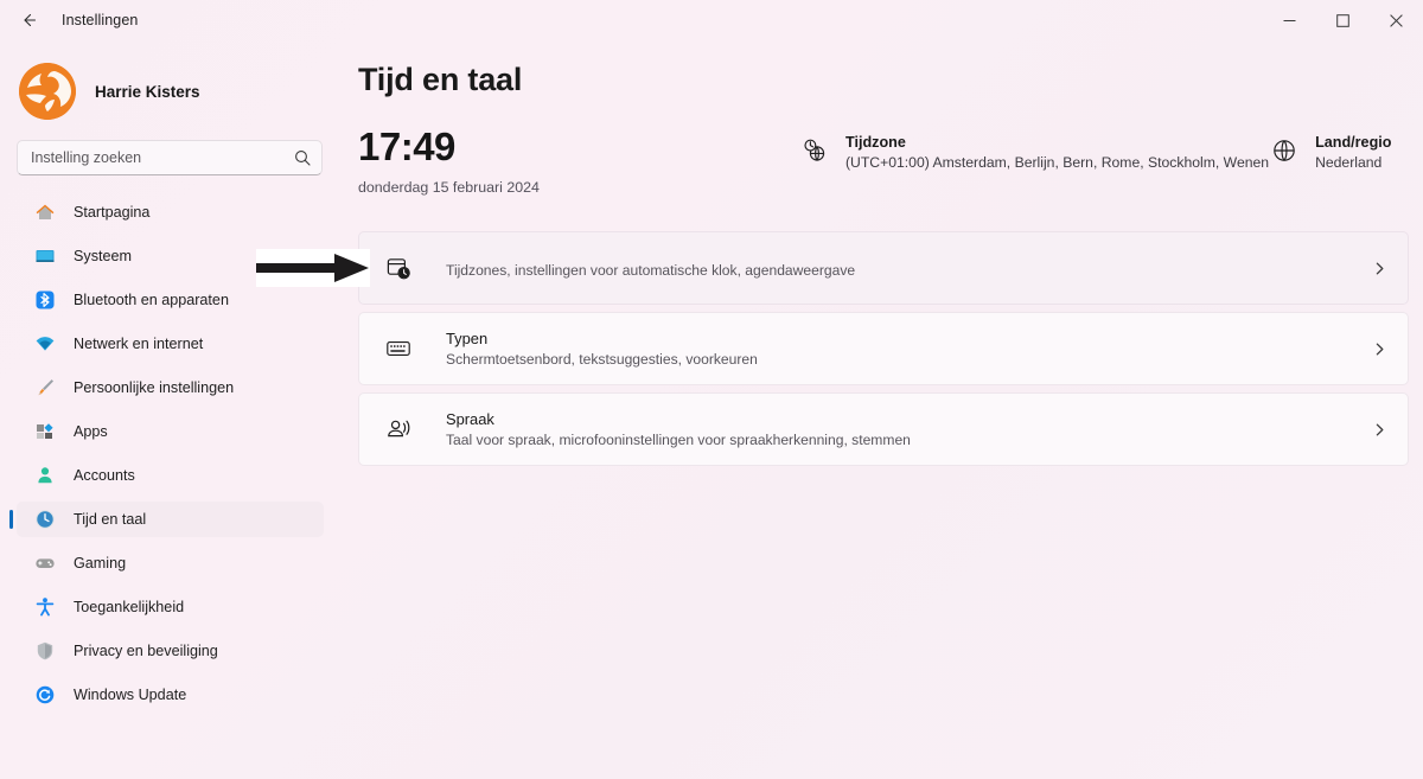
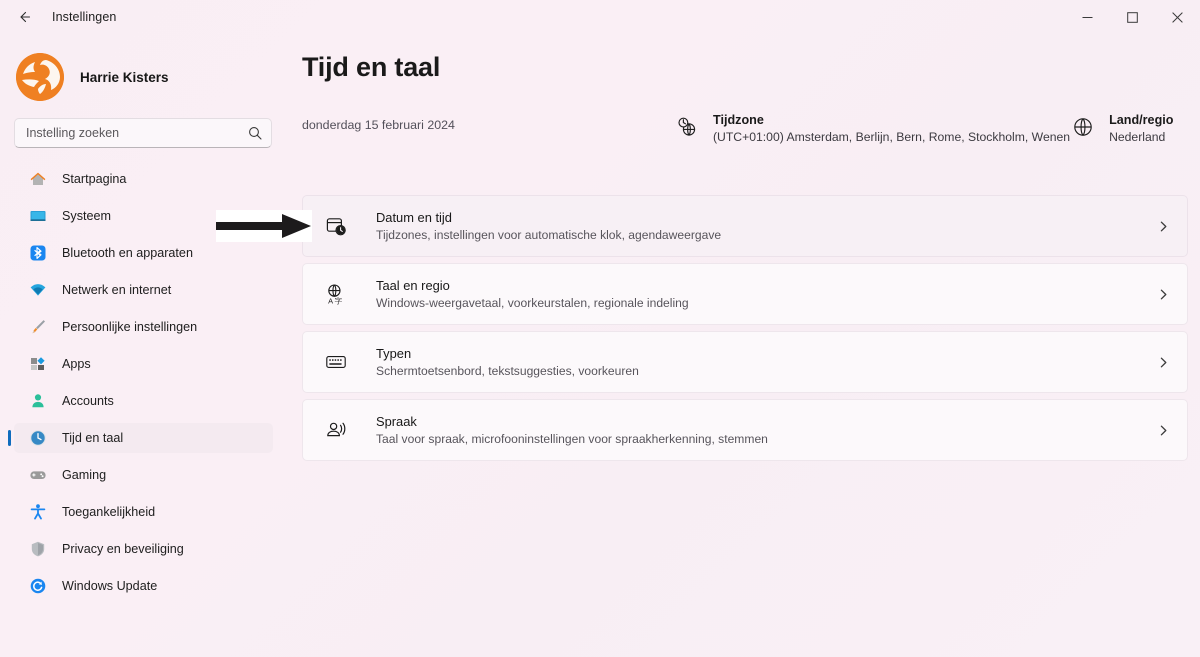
  Instellingen
  Harrie Kisters
  Instelling zoeken
  Startpagina
  Systeem
  Bluetooth en apparaten
  Netwerk en internet
  Persoonlijke instellingen
  Apps
  Accounts
  Tijd en taal
  Gaming
  Toegankelijkheid
  Privacy en beveiliging
  Windows Update
  Tijd en taal
- 17:49
  donderdag 15 februari 2024
  Tijdzone
  (UTC+01:00) Amsterdam, Berlijn, Bern, Rome, Stockholm, Wenen
  Land/regio
  Nederland
+ Datum en tijd
  Tijdzones, instellingen voor automatische klok, agendaweergave
+ A
+ 字
+ Taal en regio
+ Windows-weergavetaal, voorkeurstalen, regionale indeling
  Typen
  Schermtoetsenbord, tekstsuggesties, voorkeuren
  Spraak
  Taal voor spraak, microfooninstellingen voor spraakherkenning, stemmen
